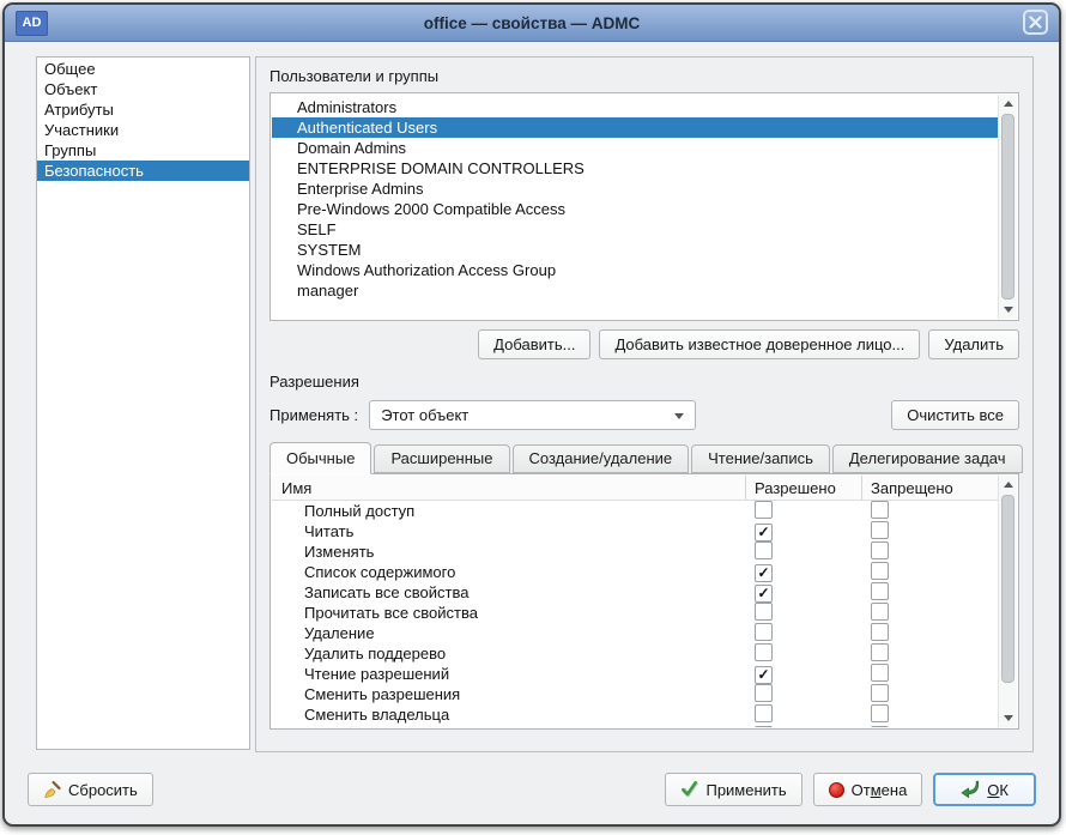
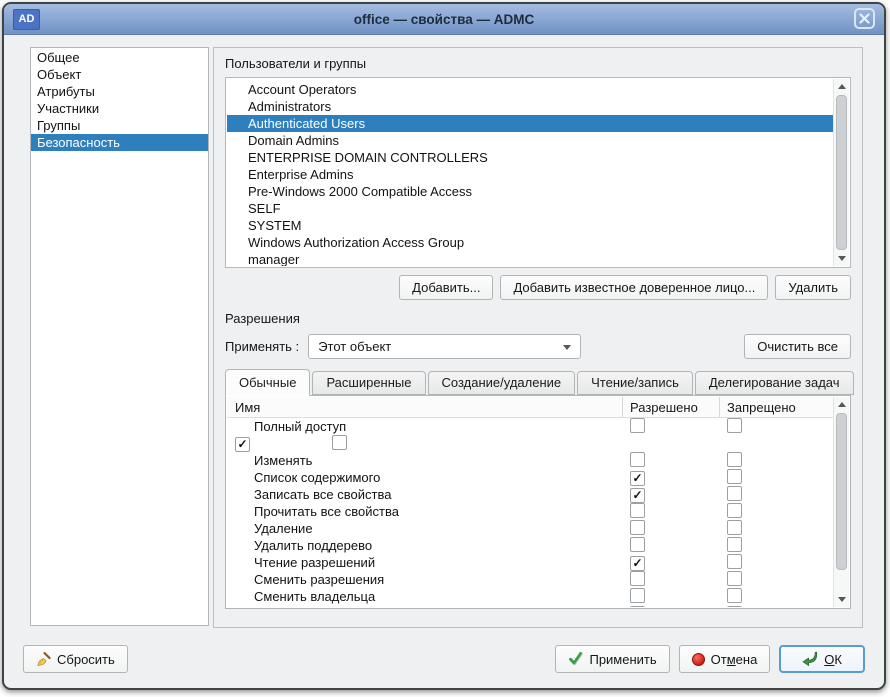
  AD
  office — свойства — ADMC
  Общее
  Объект
  Атрибуты
  Участники
  Группы
  Безопасность
  Пользователи и группы
+ Account Operators
  Administrators
  Authenticated Users
  Domain Admins
  ENTERPRISE DOMAIN CONTROLLERS
  Enterprise Admins
  Pre-Windows 2000 Compatible Access
  SELF
  SYSTEM
  Windows Authorization Access Group
  manager
  Добавить...
  Добавить известное доверенное лицо...
  Удалить
  Разрешения
  Применять :
  Этот объект
  Очистить все
  Обычные
  Расширенные
  Создание/удаление
  Чтение/запись
  Делегирование задач
  Имя
  Разрешено
  Запрещено
  Полный доступ
- Читать
  ✓
  Изменять
  Список содержимого
  ✓
  Записать все свойства
  ✓
  Прочитать все свойства
  Удаление
  Удалить поддерево
  Чтение разрешений
  ✓
  Сменить разрешения
  Сменить владельца
  Сбросить
  Применить
  Отмена
  ОК
